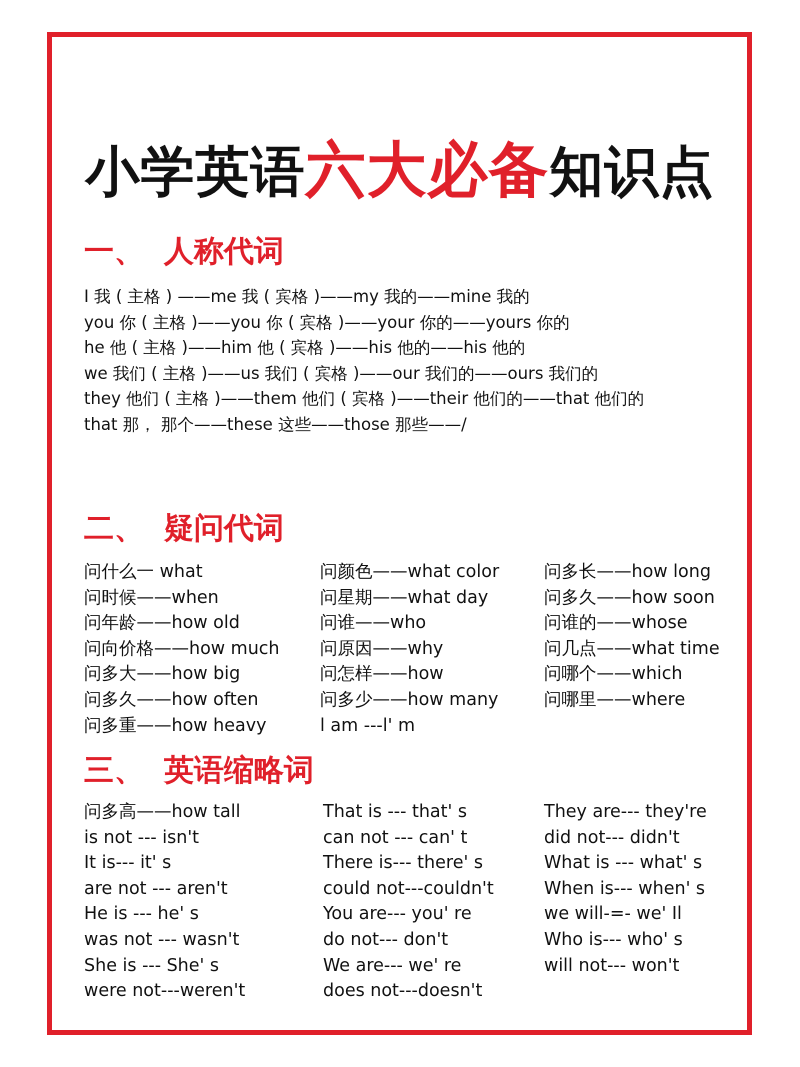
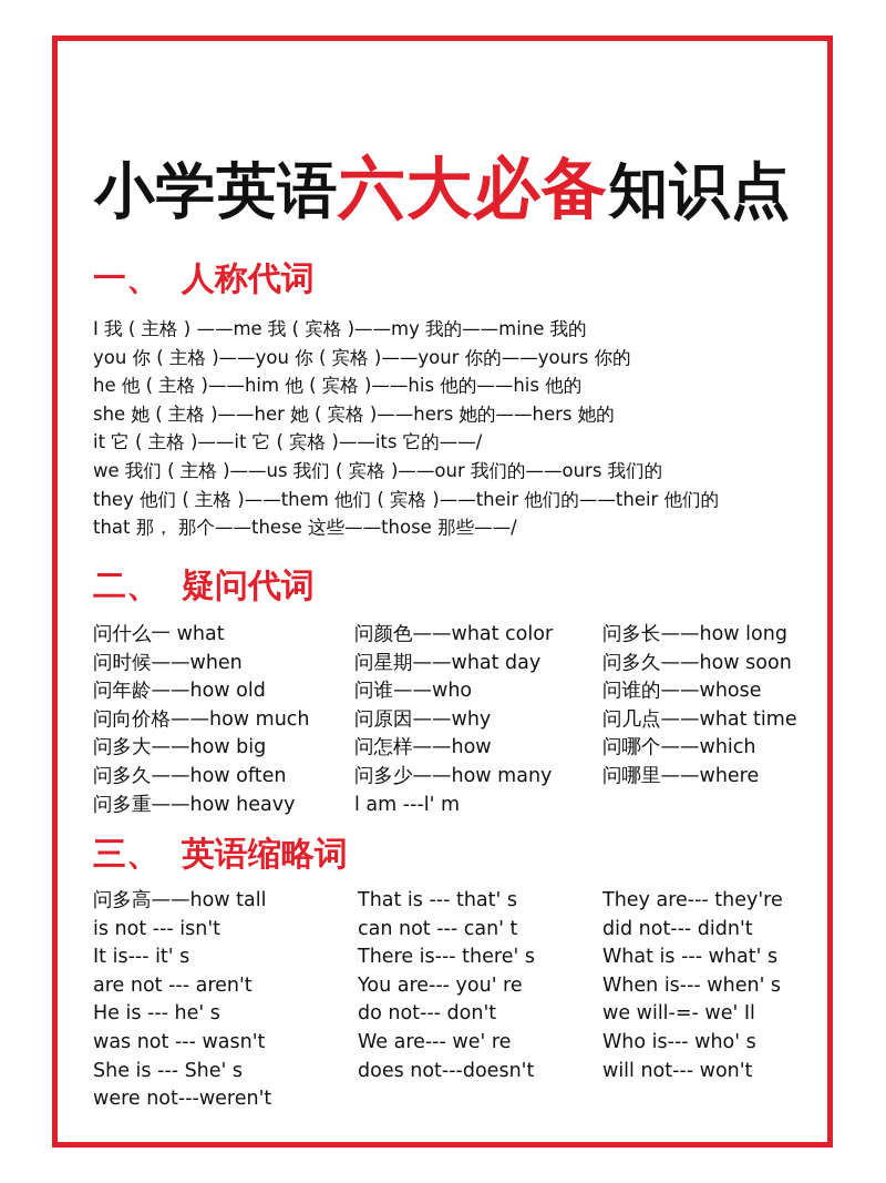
  小学英语六大必备知识点
  一、 人称代词
  I 我 ( 主格 ) ——me 我 ( 宾格 )——my 我的——mine 我的
  you 你 ( 主格 )——you 你 ( 宾格 )——your 你的——yours 你的
  he 他 ( 主格 )——him 他 ( 宾格 )——his 他的——his 他的
+ she 她 ( 主格 )——her 她 ( 宾格 )——hers 她的——hers 她的
+ it 它 ( 主格 )——it 它 ( 宾格 )——its 它的——/
  we 我们 ( 主格 )——us 我们 ( 宾格 )——our 我们的——ours 我们的
- they 他们 ( 主格 )——them 他们 ( 宾格 )——their 他们的——that 他们的
+ they 他们 ( 主格 )——them 他们 ( 宾格 )——their 他们的——their 他们的
  that 那， 那个——these 这些——those 那些——/
  二、 疑问代词
  问什么一 what
  问时候——when
  问年龄——how old
  问向价格——how much
  问多大——how big
  问多久——how often
  问多重——how heavy
  问颜色——what color
  问星期——what day
  问谁——who
  问原因——why
  问怎样——how
  问多少——how many
  l am ---l' m
  问多长——how long
  问多久——how soon
  问谁的——whose
  问几点——what time
  问哪个——which
  问哪里——where
  三、 英语缩略词
  问多高——how tall
  is not --- isn't
  It is--- it' s
  are not --- aren't
  He is --- he' s
  was not --- wasn't
  She is --- She' s
  were not---weren't
  That is --- that' s
  can not --- can' t
  There is--- there' s
- could not---couldn't
  You are--- you' re
  do not--- don't
  We are--- we' re
  does not---doesn't
  They are--- they're
  did not--- didn't
  What is --- what' s
  When is--- when' s
  we will-=- we' Il
  Who is--- who' s
  will not--- won't
